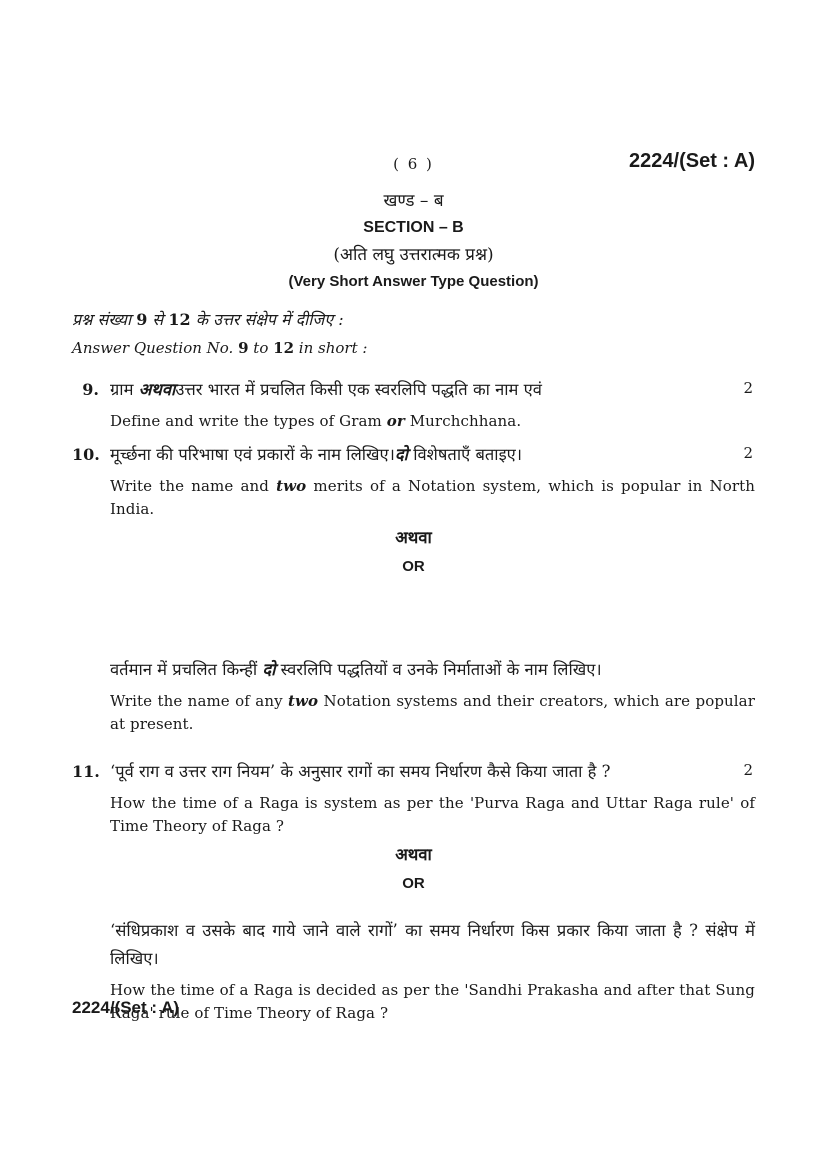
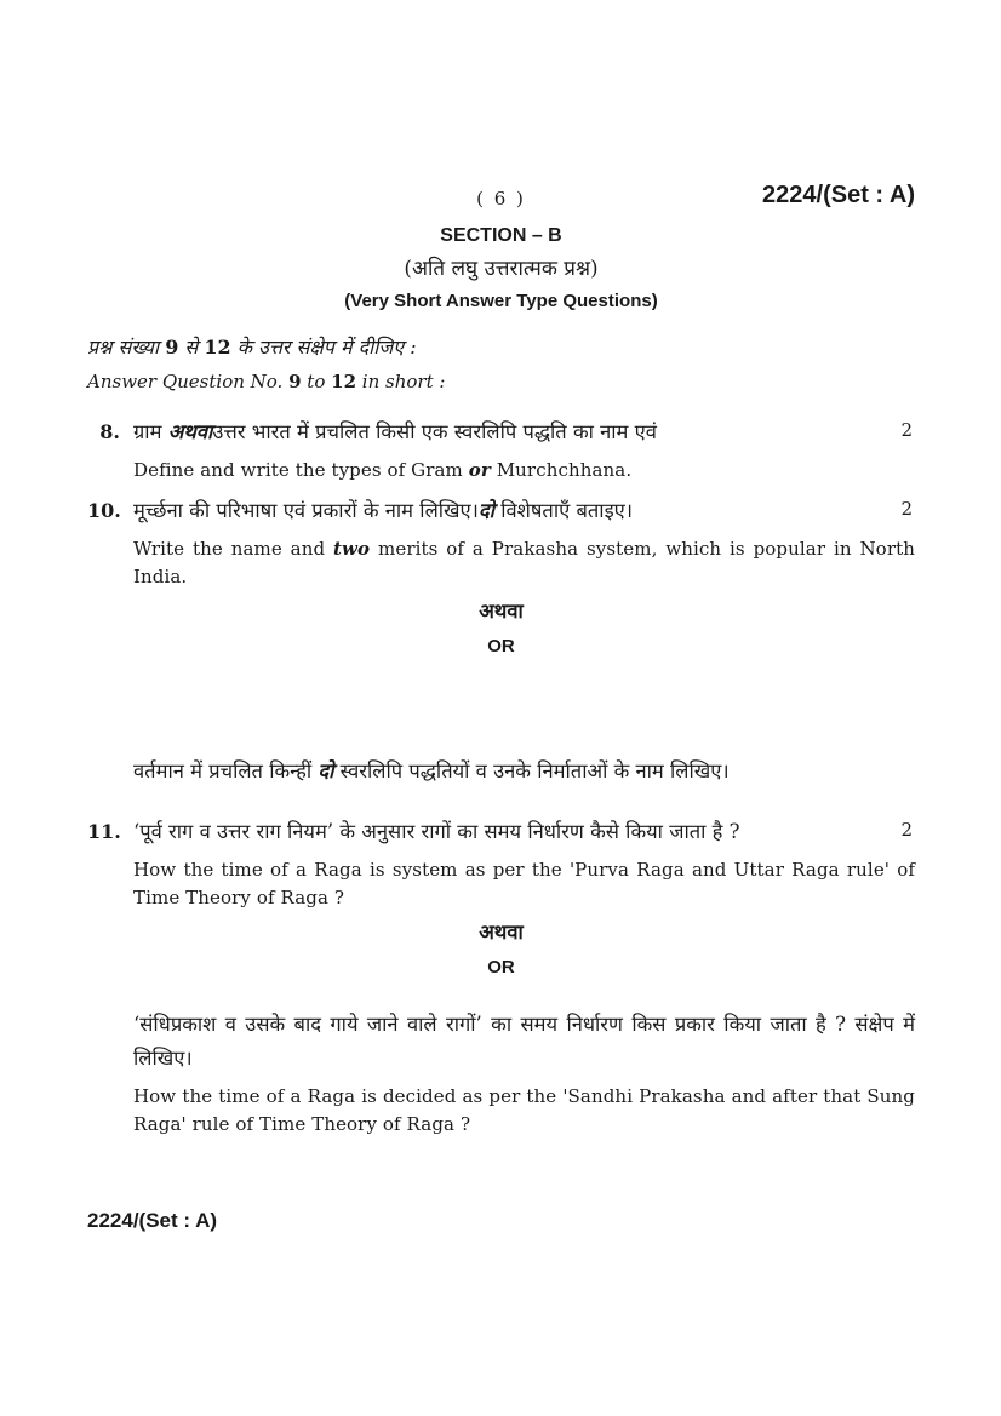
  ( 6 )
  2224/(Set : A)
- खण्ड – ब
  SECTION – B
  (अति लघु उत्तरात्मक प्रश्न)
- (Very Short Answer Type Question)
+ (Very Short Answer Type Questions)
  प्रश्न संख्या 9 से 12 के उत्तर संक्षेप में दीजिए :
  Answer Question No. 9 to 12 in short :
- 9.
+ 8.
  ग्राम अथवाउत्तर भारत में प्रचलित किसी एक स्वरलिपि पद्धति का नाम एवं
  Define and write the types of Gram or Murchchhana.
  2
  10.
  मूर्च्छना की परिभाषा एवं प्रकारों के नाम लिखिए।दो विशेषताएँ बताइए।
- Write the name and two merits of a Notation system, which is popular in North India.
+ Write the name and two merits of a Prakasha system, which is popular in North India.
  2
  अथवा
  OR
  वर्तमान में प्रचलित किन्हीं दो स्वरलिपि पद्धतियों व उनके निर्माताओं के नाम लिखिए।
- Write the name of any two Notation systems and their creators, which are popular at present.
  11.
  ‘पूर्व राग व उत्तर राग नियम’ के अनुसार रागों का समय निर्धारण कैसे किया जाता है ?
  How the time of a Raga is system as per the 'Purva Raga and Uttar Raga rule' of Time Theory of Raga ?
  2
  अथवा
  OR
  ‘संधिप्रकाश व उसके बाद गाये जाने वाले रागों’ का समय निर्धारण किस प्रकार किया जाता है ? संक्षेप में लिखिए।
  How the time of a Raga is decided as per the 'Sandhi Prakasha and after that Sung Raga' rule of Time Theory of Raga ?
  2224/(Set : A)
